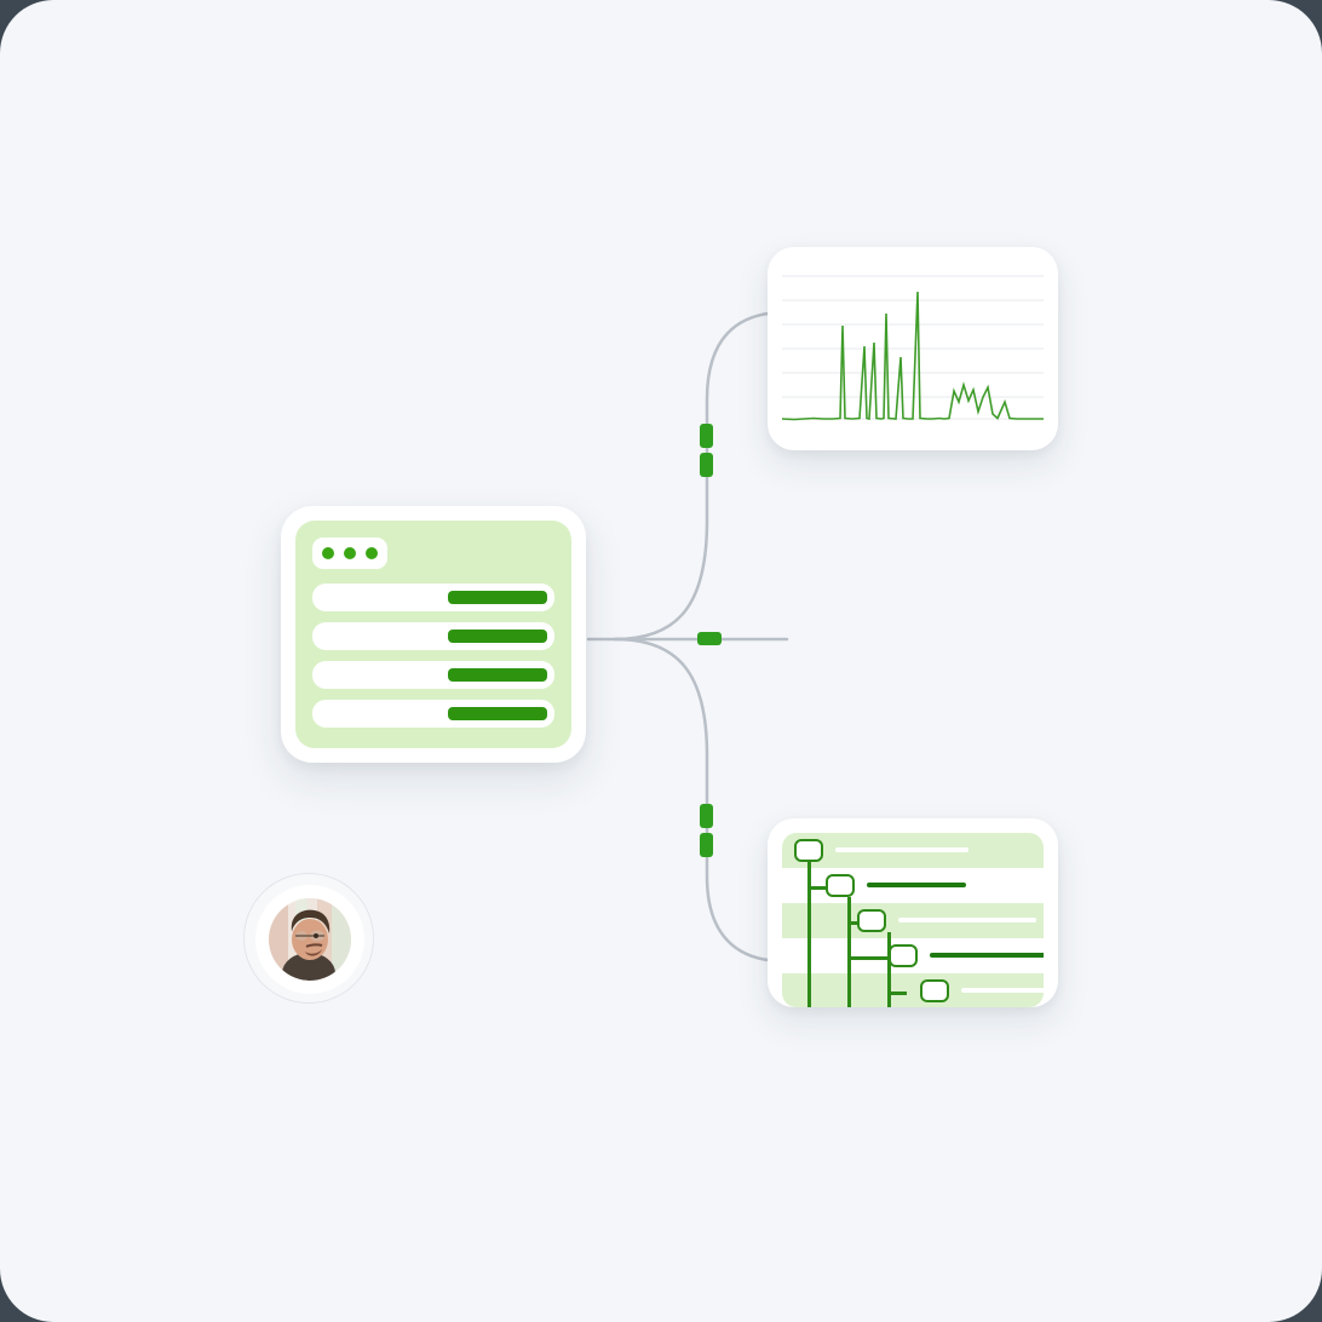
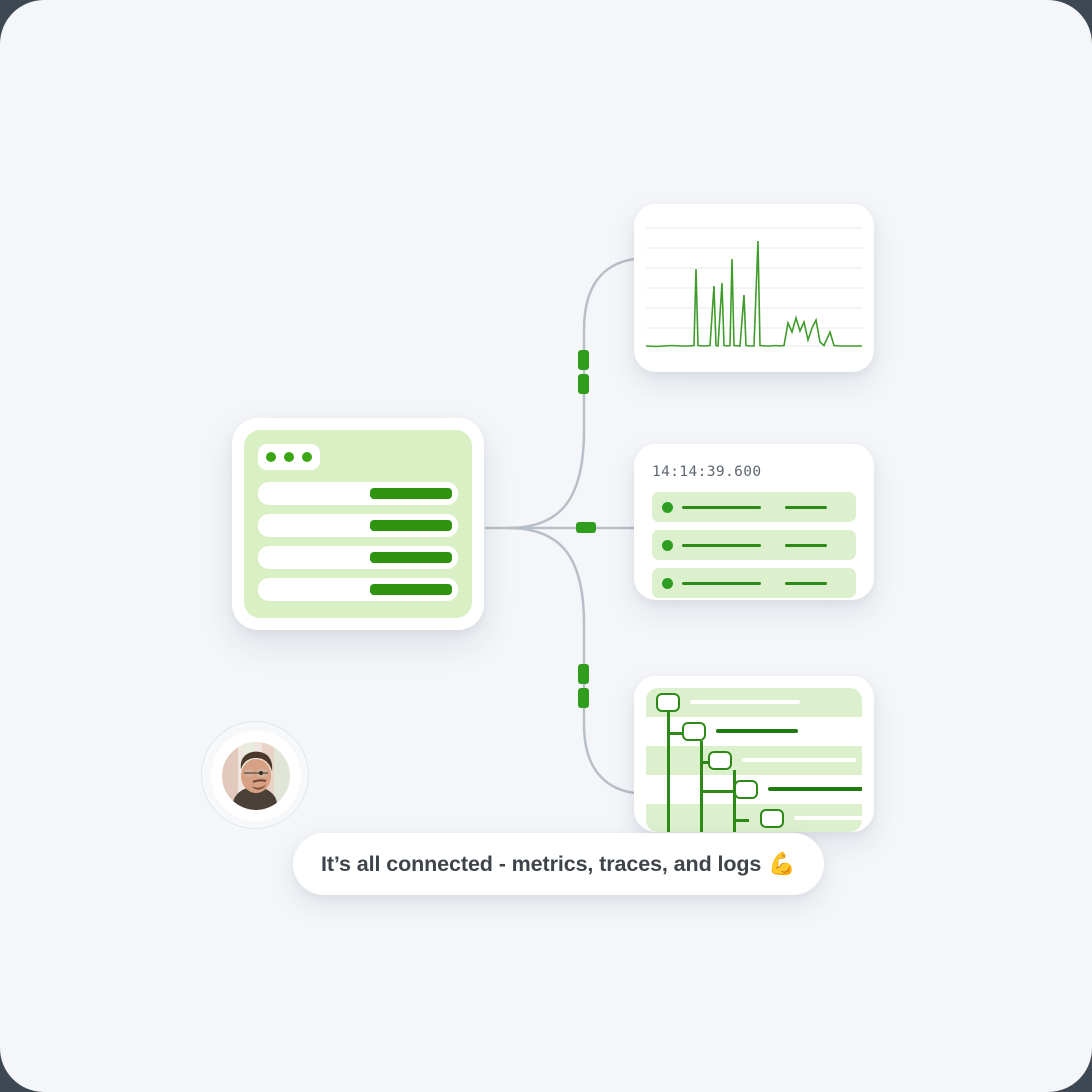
+ 14:14:39.600
+ It’s all connected - metrics, traces, and logs
+ 💪
